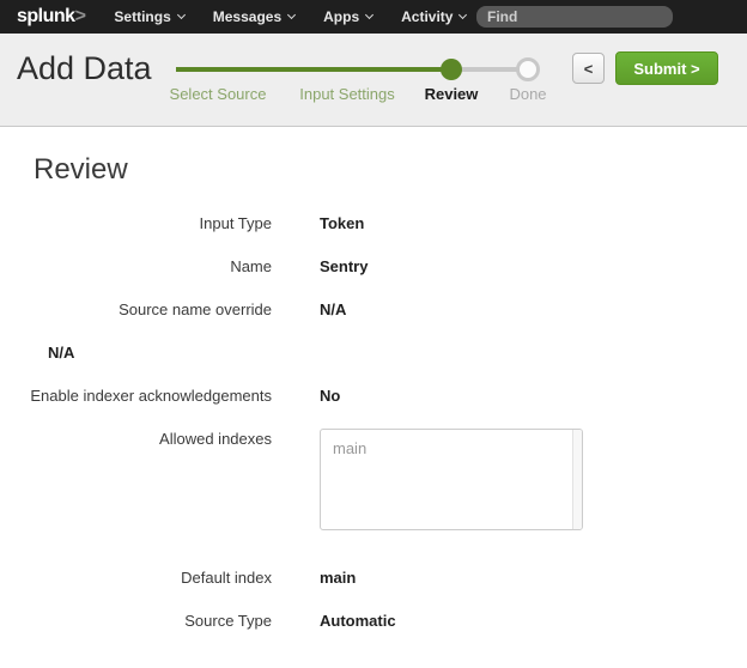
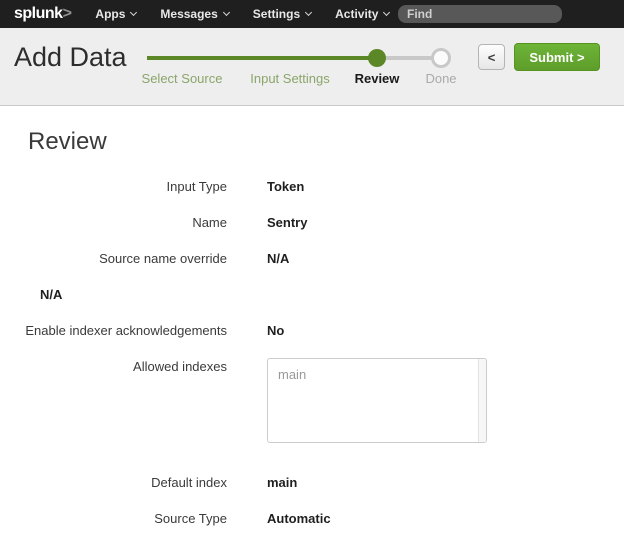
  splunk>
- Settings
+ Apps
  Messages
- Apps
+ Settings
  Activity
  Find
  Add Data
  Select Source
  Input Settings
  Review
  Done
  <
  Submit >
  Review
  Input Type
  Token
  Name
  Sentry
  Source name override
  N/A
  N/A
  Enable indexer acknowledgements
  No
  Allowed indexes
  main
  Default index
  main
  Source Type
  Automatic
